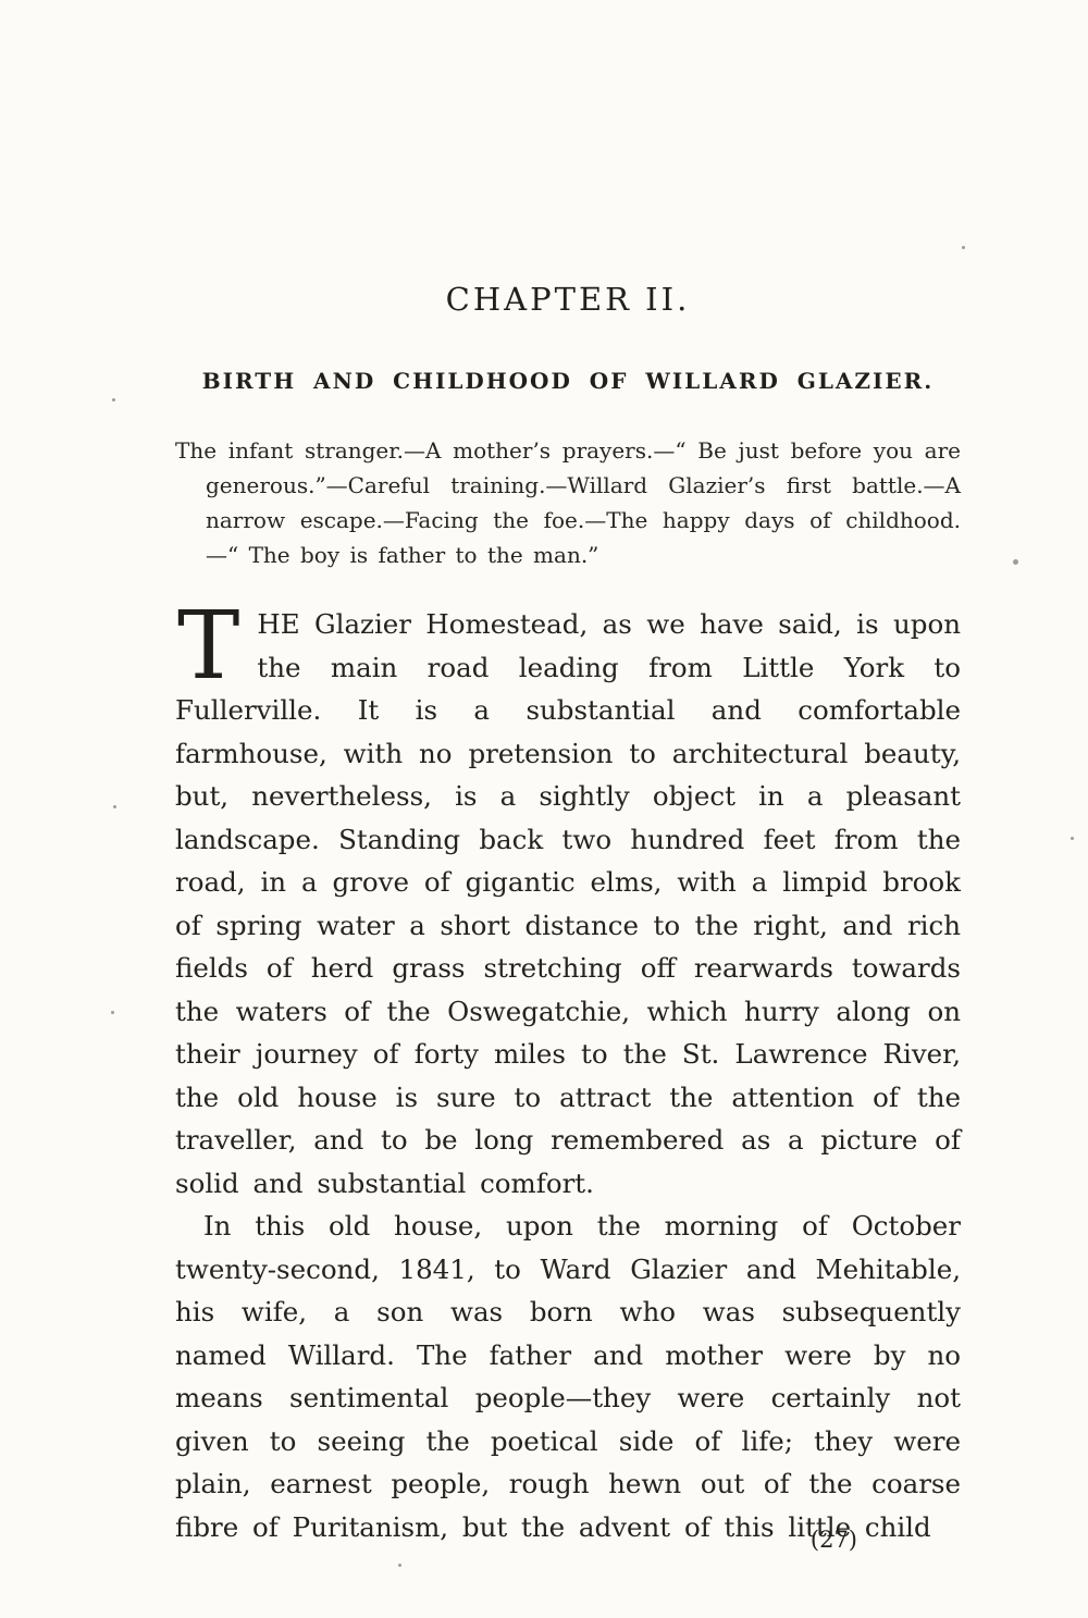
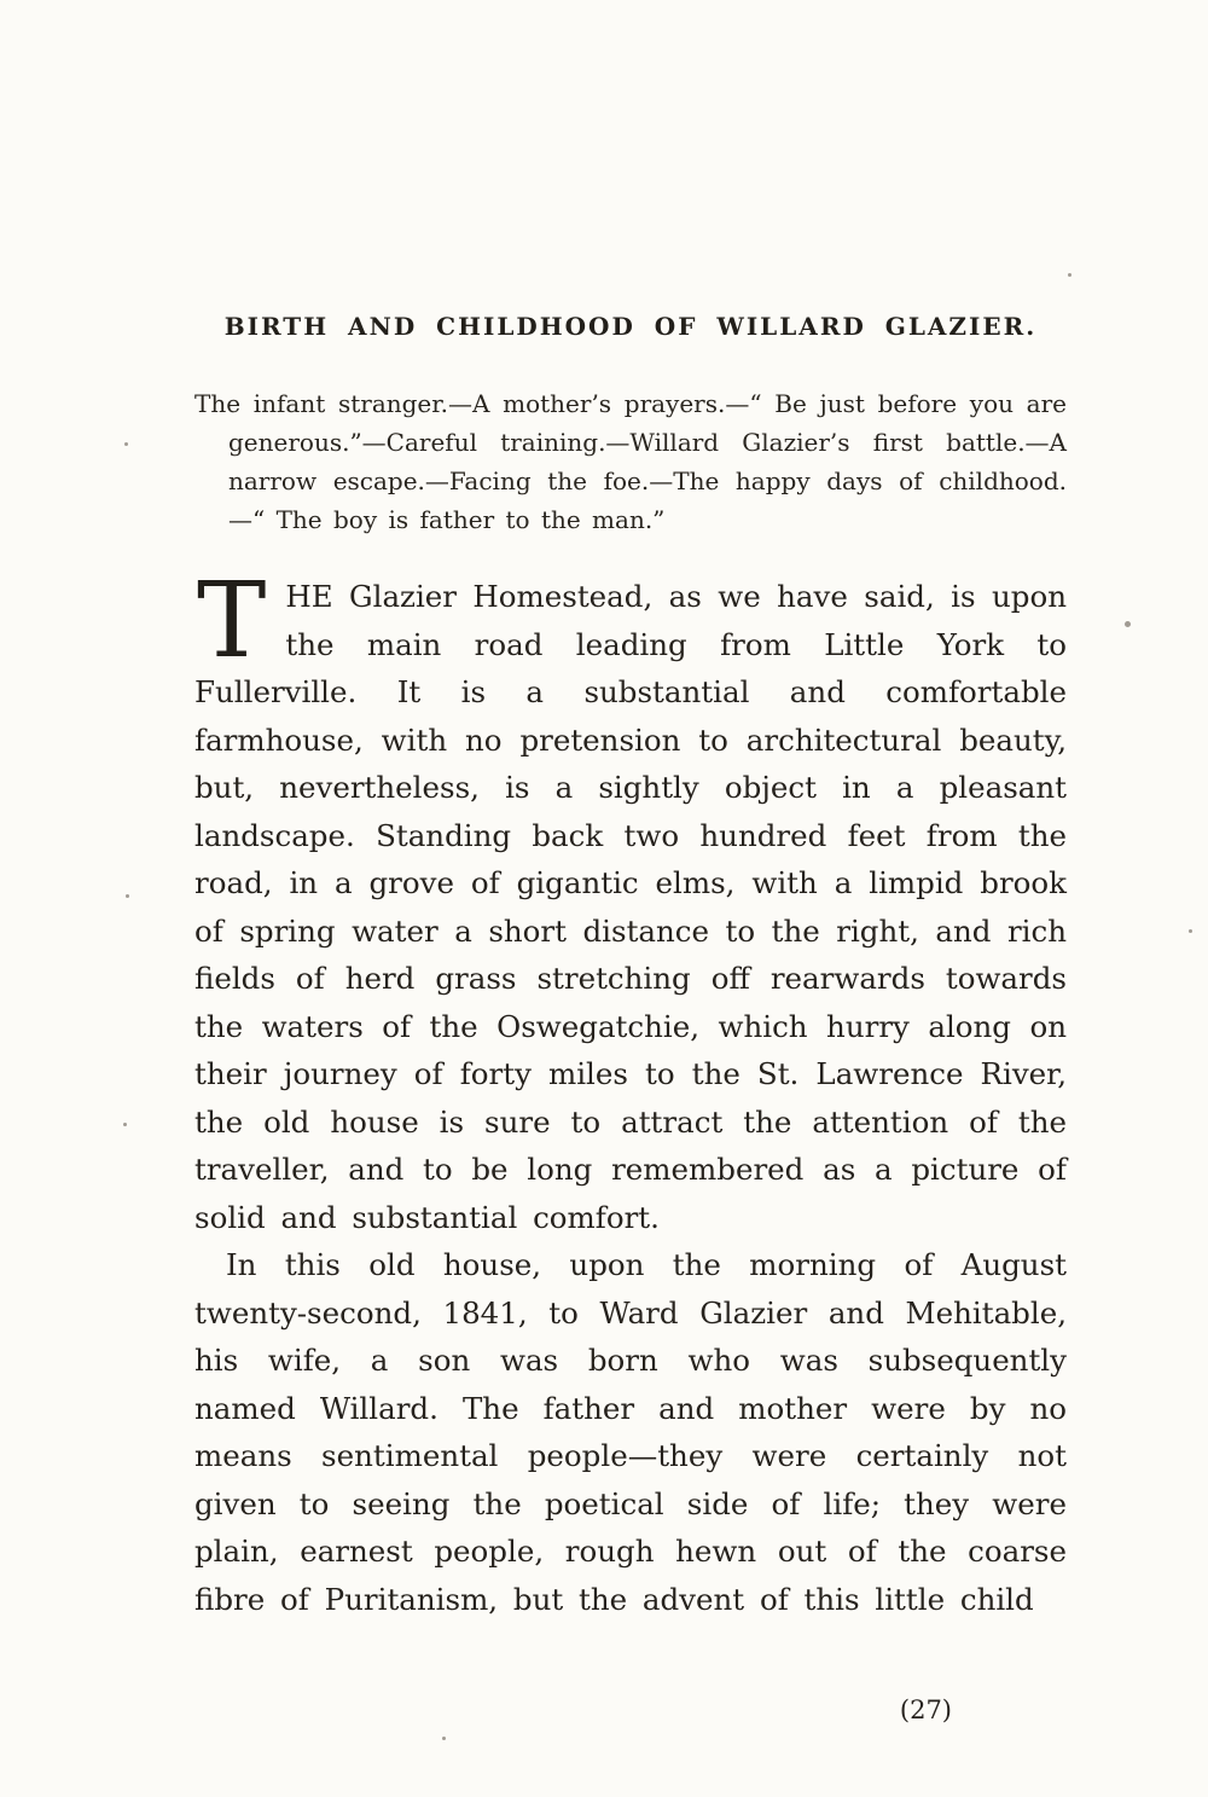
- CHAPTER II.
  BIRTH AND CHILDHOOD OF WILLARD GLAZIER.
  The infant stranger.—A mother’s prayers.—“ Be just before you are generous.”—Careful training.—Willard Glazier’s first battle.—A narrow escape.—Facing the foe.—The happy days of childhood. —“ The boy is father to the man.”
  T
  HE Glazier Homestead, as we have said, is upon the main road leading from Little York to Fullerville. It is a substantial and comfortable farmhouse, with no pretension to architectural beauty, but, nevertheless, is a sightly object in a pleasant landscape. Standing back two hundred feet from the road, in a grove of gigantic elms, with a limpid brook of spring water a short distance to the right, and rich fields of herd grass stretching off rearwards towards the waters of the Oswegatchie, which hurry along on their journey of forty miles to the St. Lawrence River, the old house is sure to attract the attention of the traveller, and to be long remembered as a picture of solid and substantial comfort.
- In this old house, upon the morning of October twenty-second, 1841, to Ward Glazier and Mehitable, his wife, a son was born who was subsequently named Willard. The father and mother were by no means sentimental people—they were certainly not given to seeing the poetical side of life; they were plain, earnest people, rough hewn out of the coarse fibre of Puritanism, but the advent of this little child
+ In this old house, upon the morning of August twenty-second, 1841, to Ward Glazier and Mehitable, his wife, a son was born who was subsequently named Willard. The father and mother were by no means sentimental people—they were certainly not given to seeing the poetical side of life; they were plain, earnest people, rough hewn out of the coarse fibre of Puritanism, but the advent of this little child
  (27)
